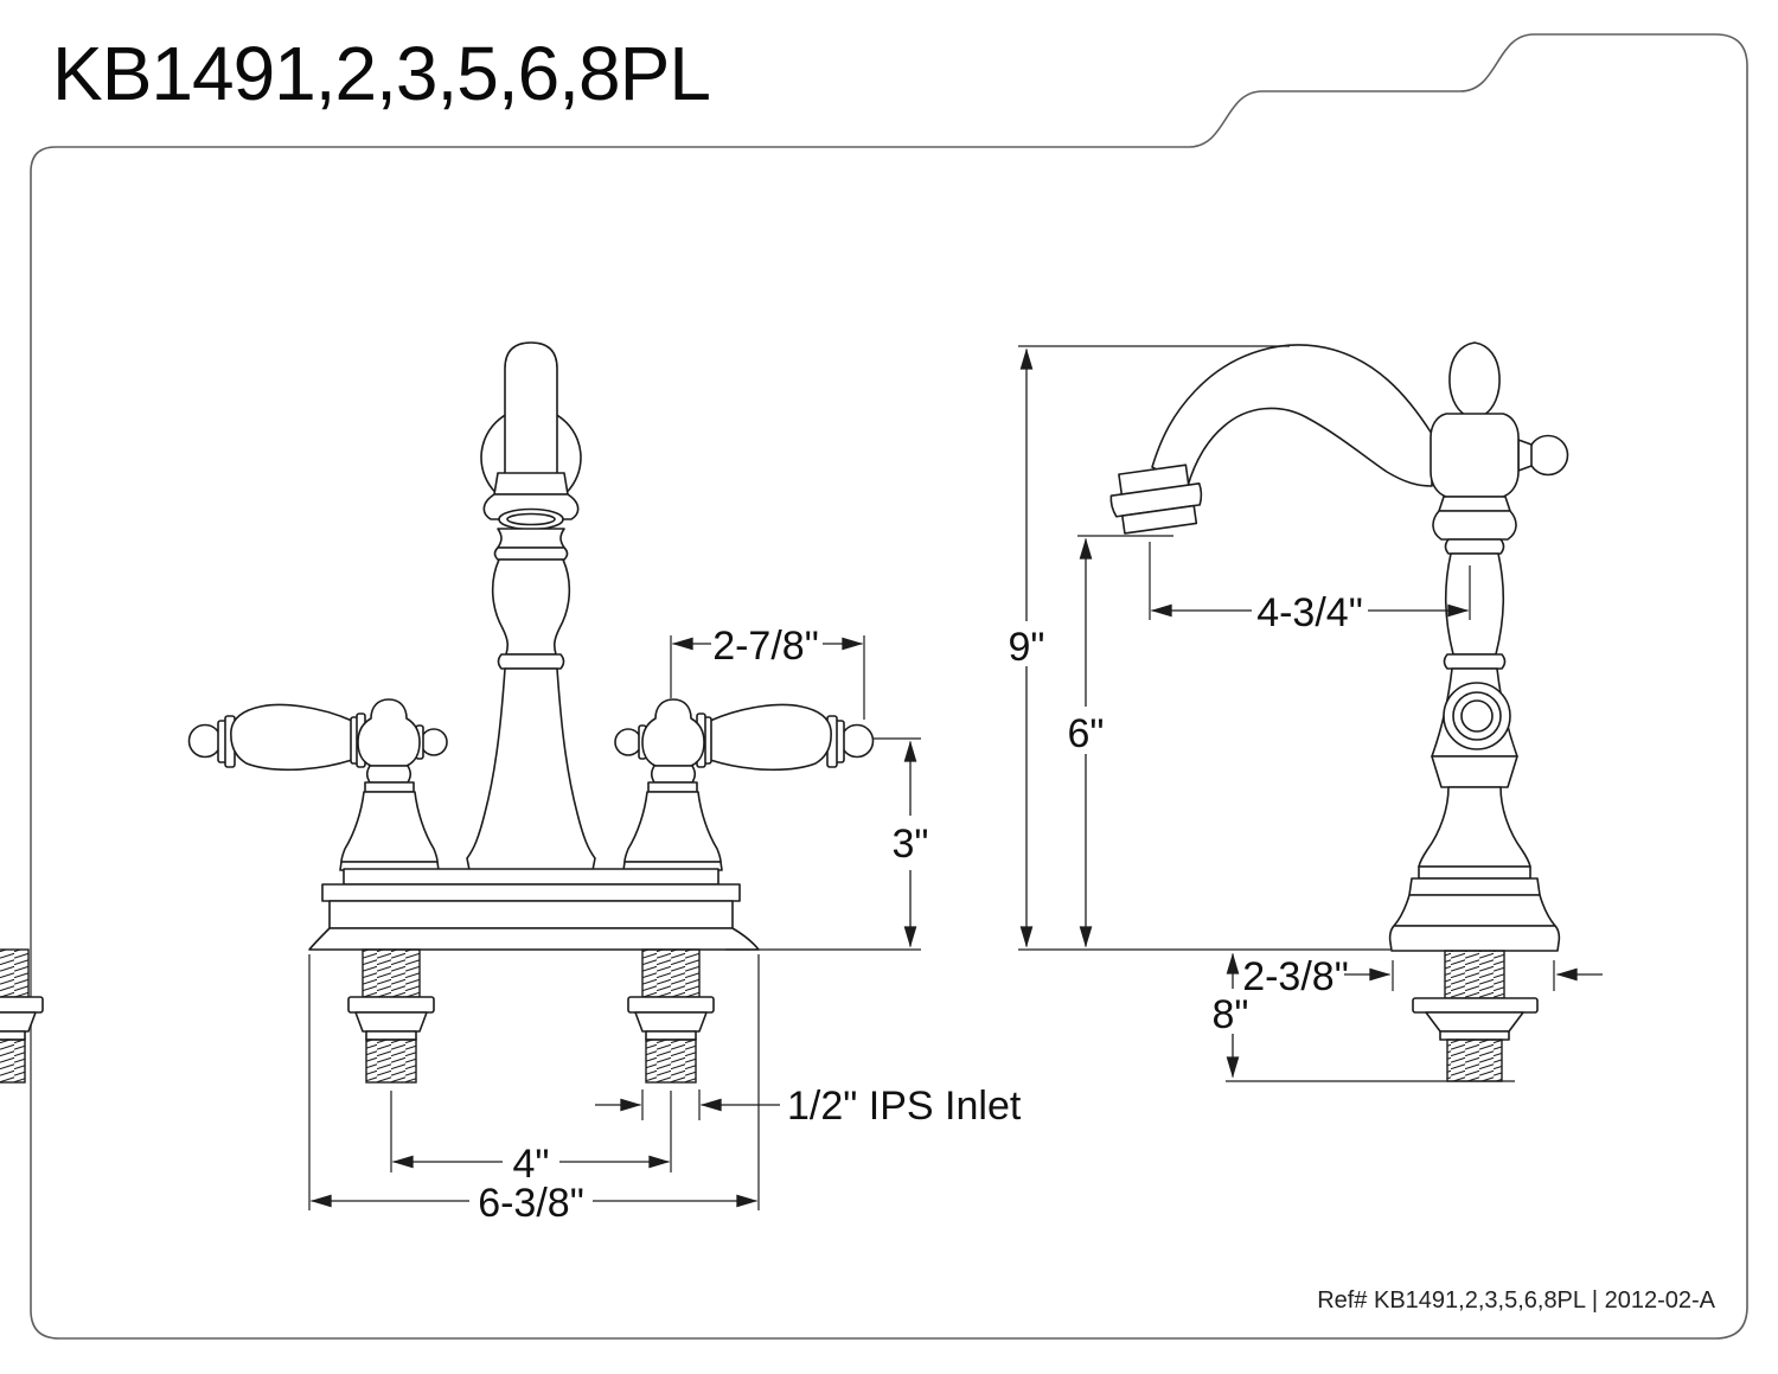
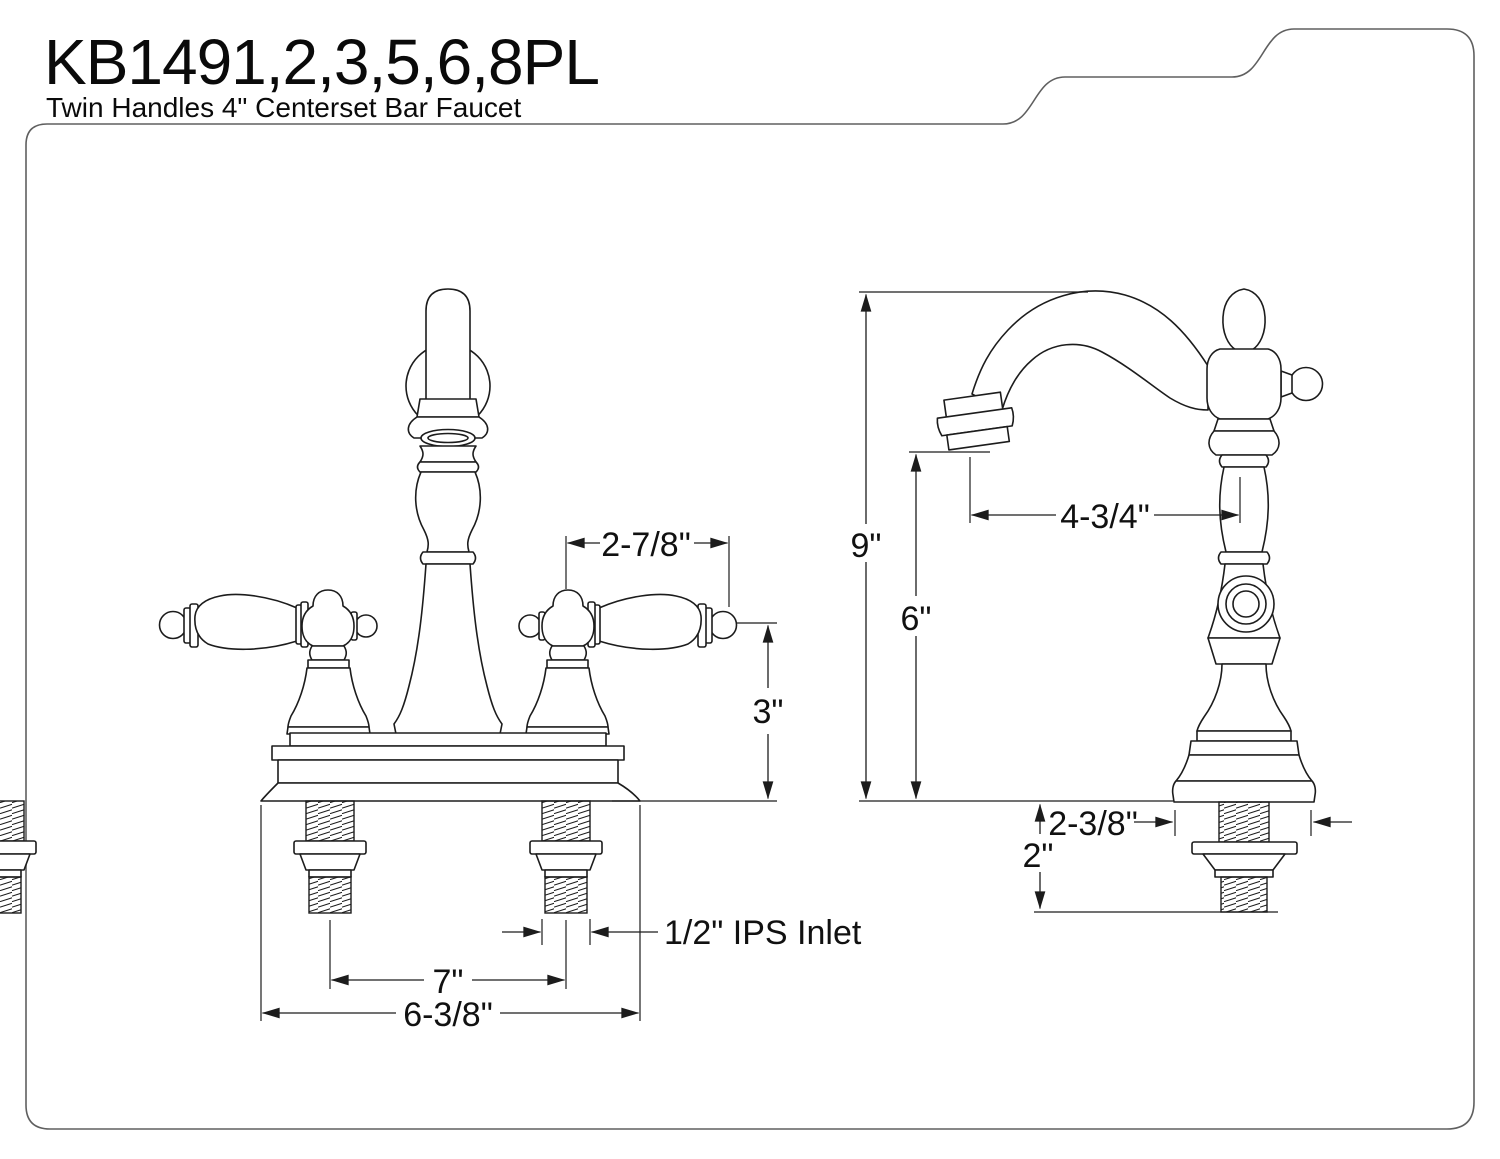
  KB1491,2,3,5,6,8PL
+ Twin Handles 4" Centerset Bar Faucet
  2-7/8"
  3"
- 4"
+ 7"
  6-3/8"
  1/2" IPS Inlet
  9"
  6"
  4-3/4"
  2-3/8"
- 8"
+ 2"
- Ref# KB1491,2,3,5,6,8PL | 2012-02-A
